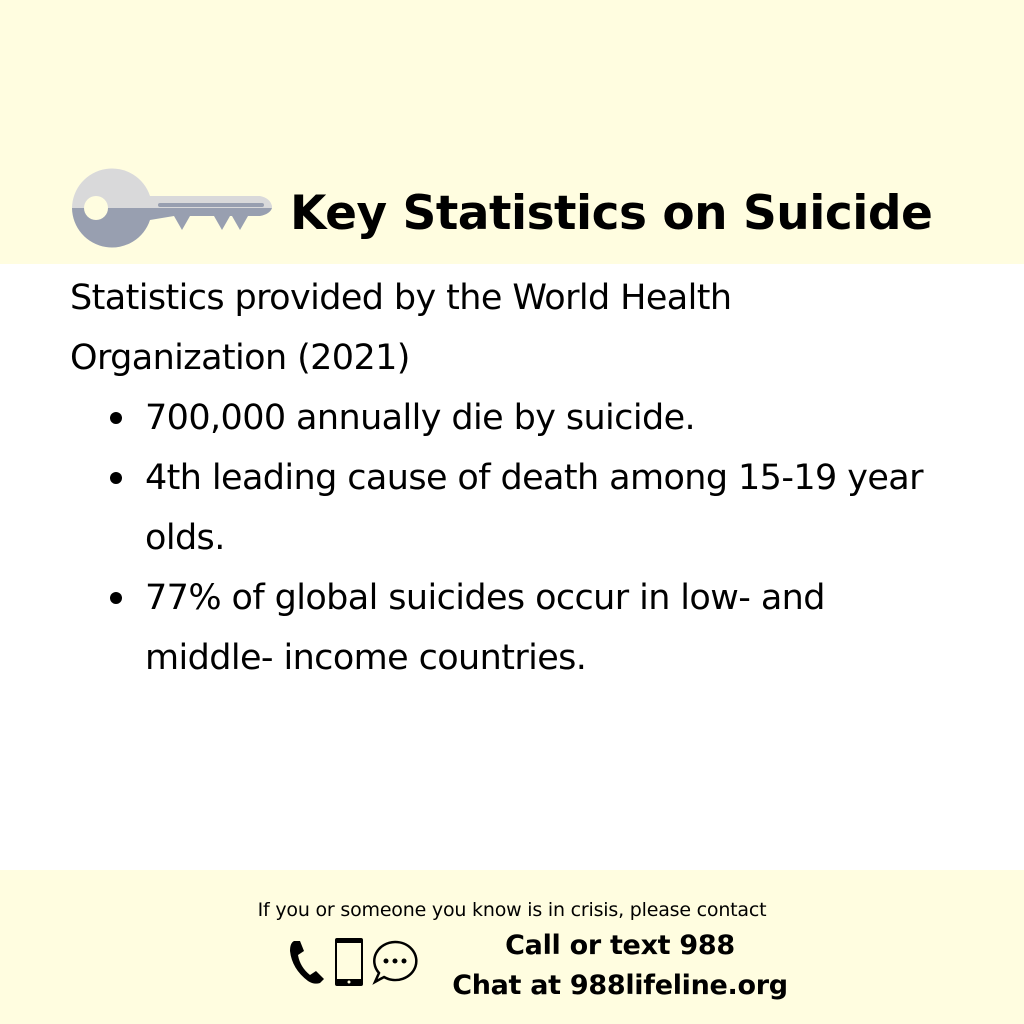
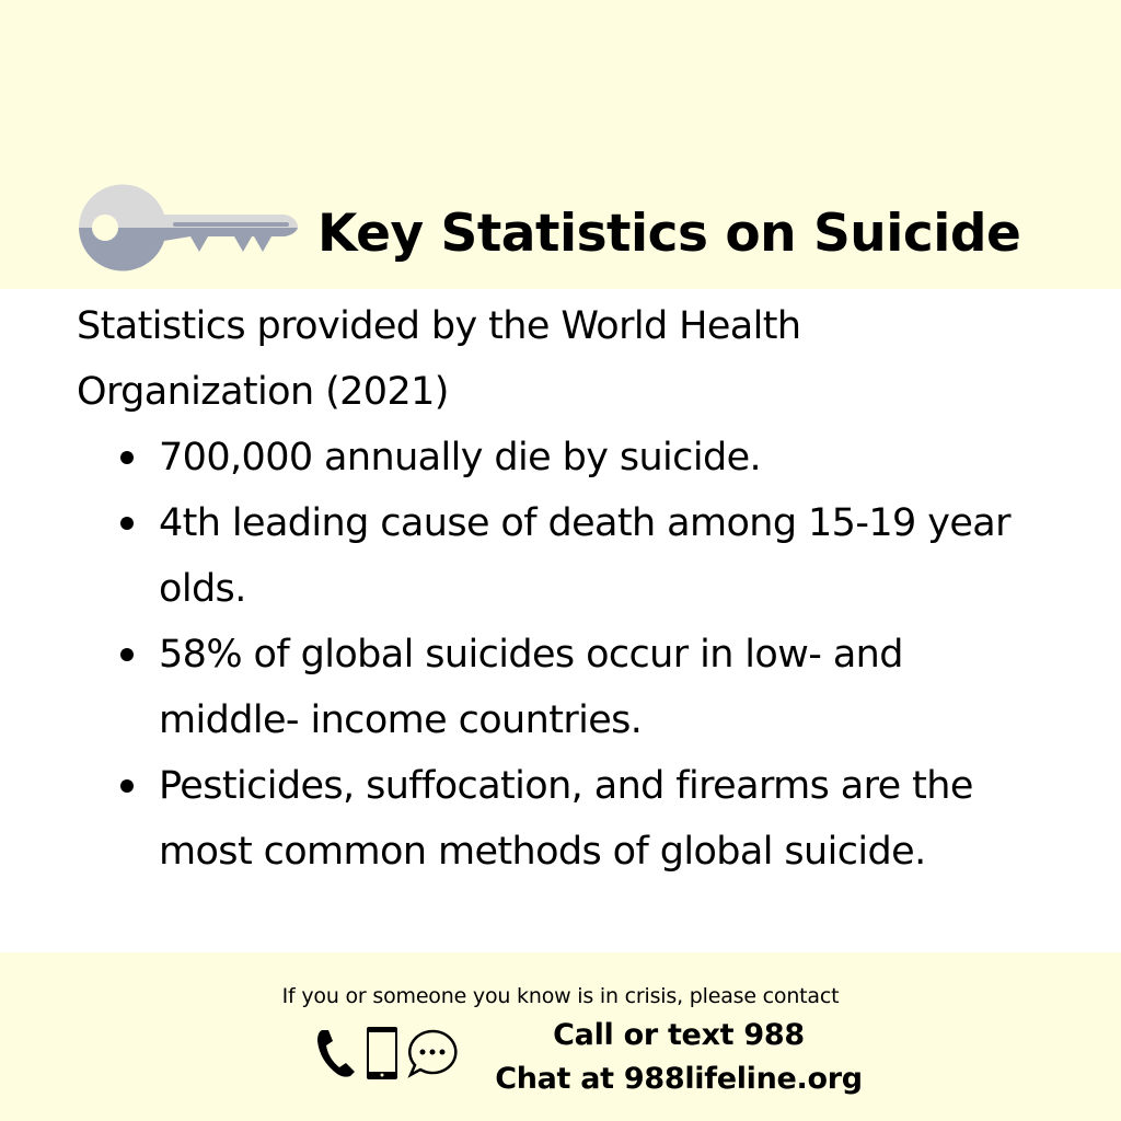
  Key Statistics on Suicide
  Statistics provided by the World Health Organization (2021)
  700,000 annually die by suicide.
  4th leading cause of death among 15-19 year olds.
- 77% of global suicides occur in low- and middle- income countries.
+ 58% of global suicides occur in low- and middle- income countries.
+ Pesticides, suffocation, and firearms are the most common methods of global suicide.
  If you or someone you know is in crisis, please contact
  Call or text 988
  Chat at 988lifeline.org
